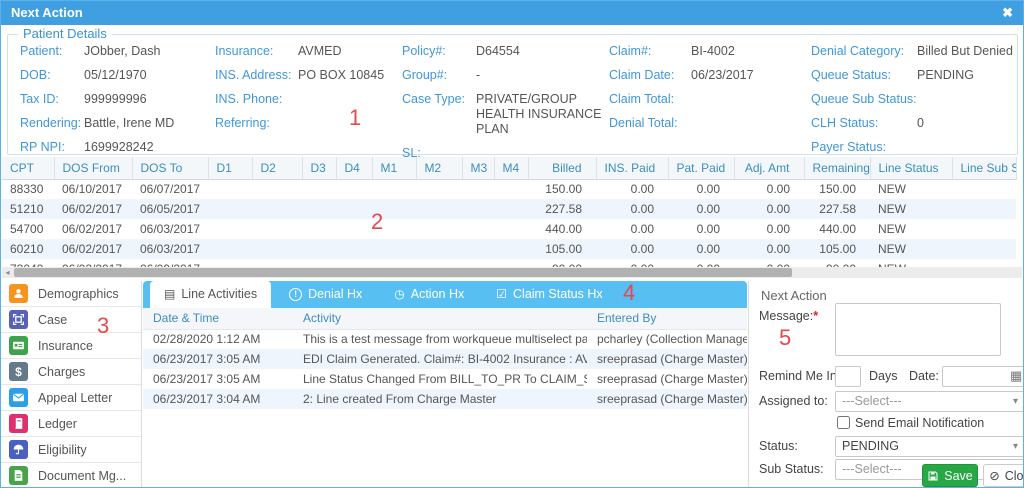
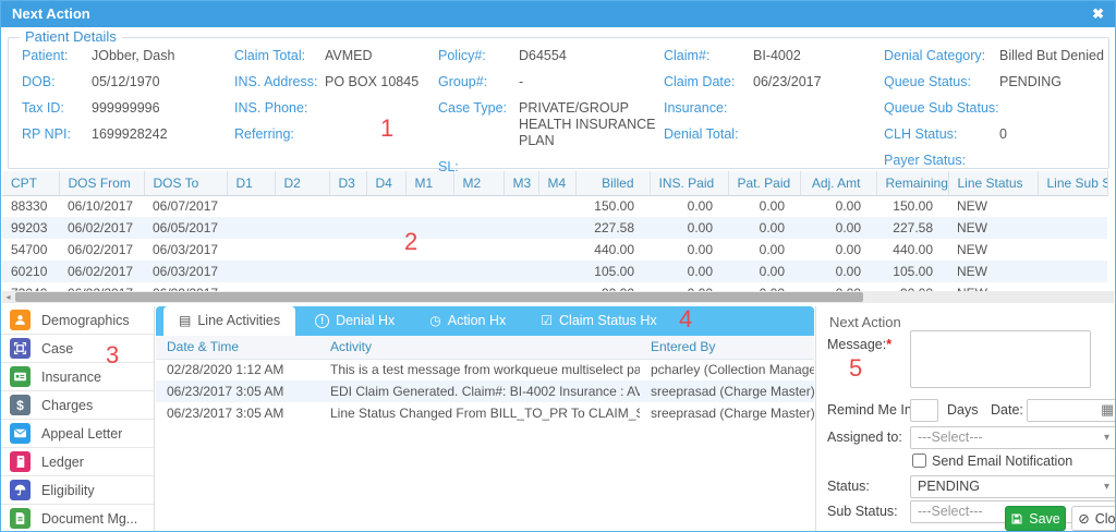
  Next Action
  ✖
  Patient Details
  Patient:
  JObber, Dash
  DOB:
  05/12/1970
  Tax ID:
  999999996
- Rendering:
- Battle, Irene MD
  RP NPI:
  1699928242
- Insurance:
+ Claim Total:
  AVMED
  INS. Address:
  PO BOX 10845
  INS. Phone:
  Referring:
  Policy#:
  D64554
  Group#:
  -
  Case Type:
  PRIVATE/GROUP HEALTH INSURANCE PLAN
  SL:
  Claim#:
  BI-4002
  Claim Date:
  06/23/2017
- Claim Total:
+ Insurance:
  Denial Total:
  Denial Category:
  Billed But Denied
  Queue Status:
  PENDING
  Queue Sub Status:
  CLH Status:
  0
  Payer Status:
  CPT	DOS From	DOS To	D1	D2	D3	D4	M1	M2	M3	M4	Billed	INS. Paid	Pat. Paid	Adj. Amt	Remaining	Line Status	Line Sub S
  88330	06/10/2017	06/07/2017									150.00	0.00	0.00	0.00	150.00	NEW
- 51210	06/02/2017	06/05/2017									227.58	0.00	0.00	0.00	227.58	NEW
+ 99203	06/02/2017	06/05/2017									227.58	0.00	0.00	0.00	227.58	NEW
  54700	06/02/2017	06/03/2017									440.00	0.00	0.00	0.00	440.00	NEW
  60210	06/02/2017	06/03/2017									105.00	0.00	0.00	0.00	105.00	NEW
  ◂
  Demographics
  Case
  Insurance
  $
  Charges
  Appeal Letter
  Ledger
  Eligibility
  Document Mg...
  ▤
  Line Activities
  !
  Denial Hx
  ◷
  Action Hx
  ☑
  Claim Status Hx
  Date & Time	Activity	Entered By
  02/28/2020 1:12 AM	This is a test message from workqueue multiselect pa	pcharley (Collection Manage
  06/23/2017 3:05 AM	EDI Claim Generated. Claim#: BI-4002 Insurance : AV	sreeprasad (Charge Master)
  06/23/2017 3:05 AM	Line Status Changed From BILL_TO_PR To CLAIM_	sreeprasad (Charge Master)
- 06/23/2017 3:04 AM	2: Line created From Charge Master	sreeprasad (Charge Master)
  Next Action
  Message:*
  Remind Me In
  Days
  Date:
  ▦
  Assigned to:
  ---Select---
  ▾
  Send Email Notification
  Status:
  PENDING
  ▾
  Sub Status:
  ---Select---
  Save
  ⊘
  1
  2
  3
  4
  5
